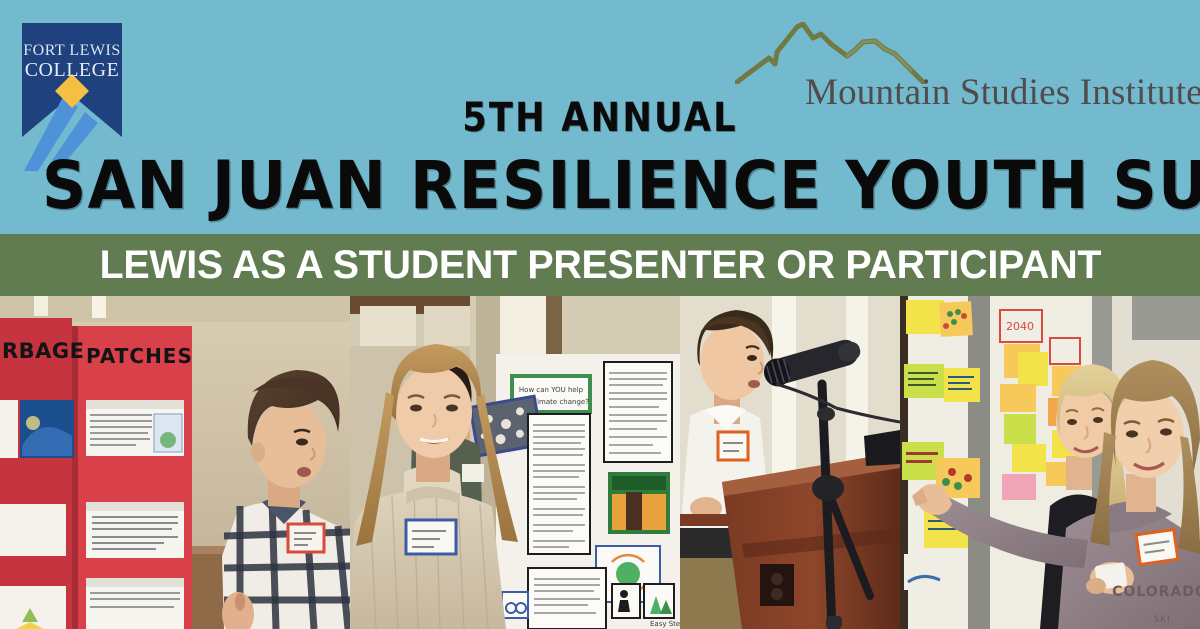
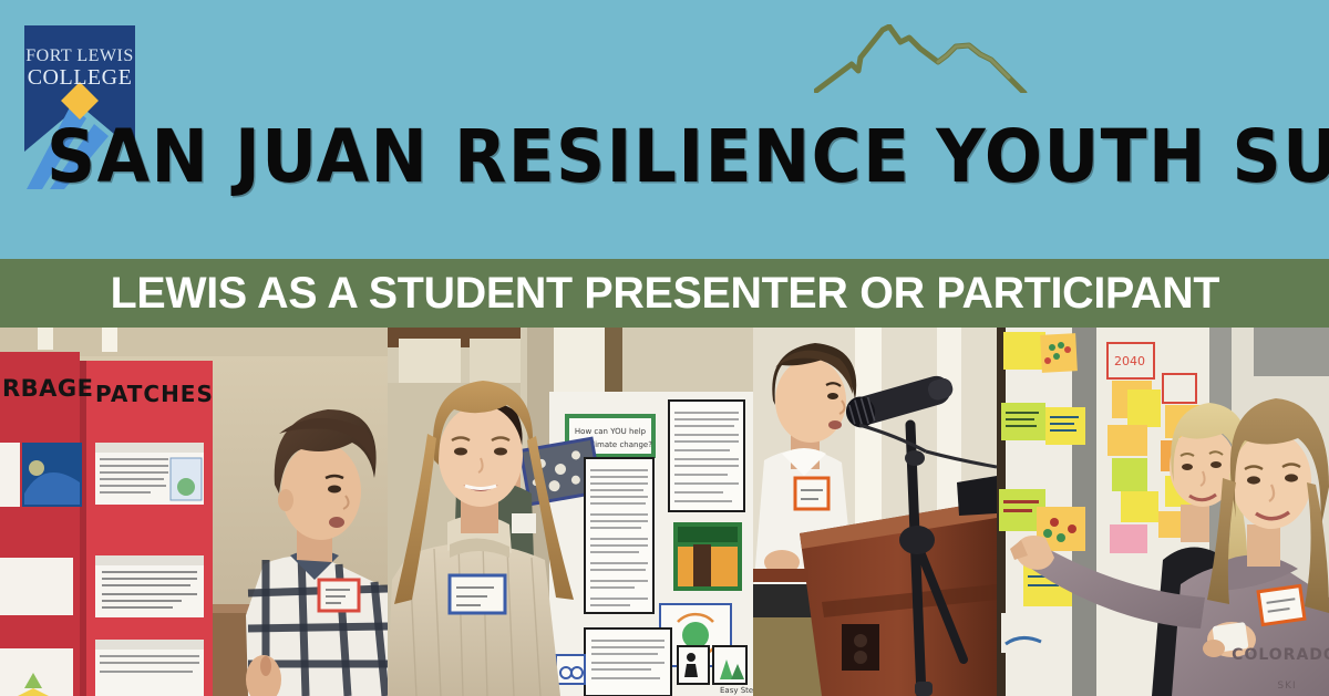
  FORT LEWIS
  COLLEGE
- Mountain Studies Institute
- 5TH ANNUAL
  SAN JUAN RESILIENCE YOUTH SU
  LEWIS AS A STUDENT PRESENTER OR PARTICIPANT
  RBAGE
  PATCHES
  How can YOU help
  Easy Ste
  2040
  COLORAD
  SKI
